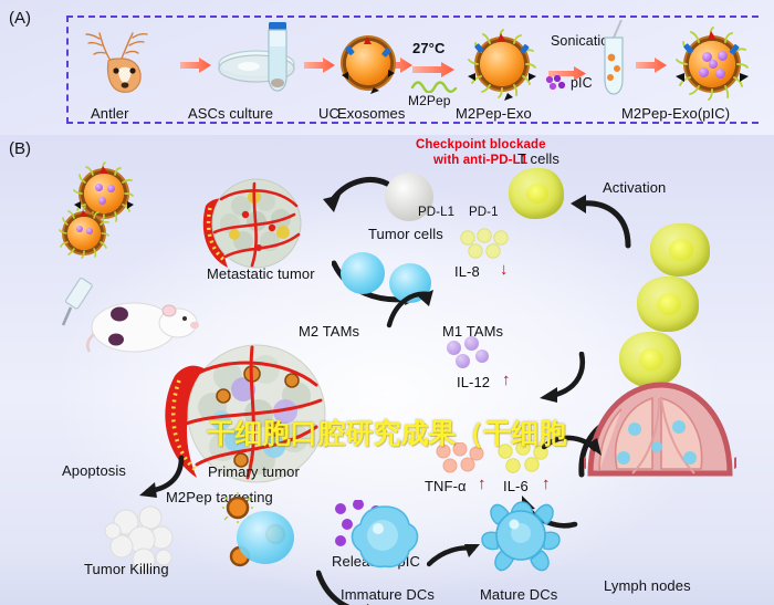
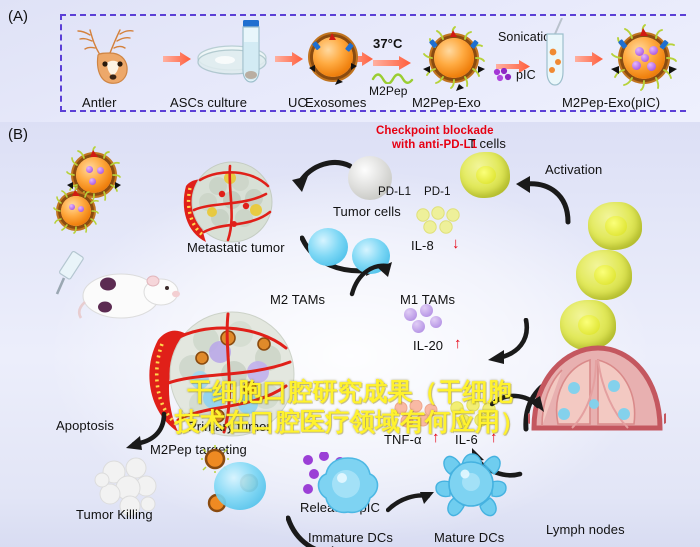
  (A)
- 27°C
+ 37°C
  M2Pep
  Sonicati
  pIC
  Antler
  ASCs culture
  UC
  Exosomes
  M2Pep-Exo
  M2Pep-Exo(pIC)
  (B)
  Metastatic tumor
  Tumor cells
  Checkpoint blockade
  with anti-PD-L1
  PD-L1
  PD-1
  T cells
  Activation
  IL-8
  ↓
  Primary tumor
  M2Pep treing
  M2 TAMs
  M1 TAMs
- IL-12
+ IL-20
  ↑
  TNF-α
  ↑
  IL-6
  ↑
  Lymph nodes
  Apoptosis
  Tumor Killing
  Immature DCs
  Mature DCs
  干细胞口腔研究成果（干细胞
+ 技术在口腔医疗领域有何应用）
